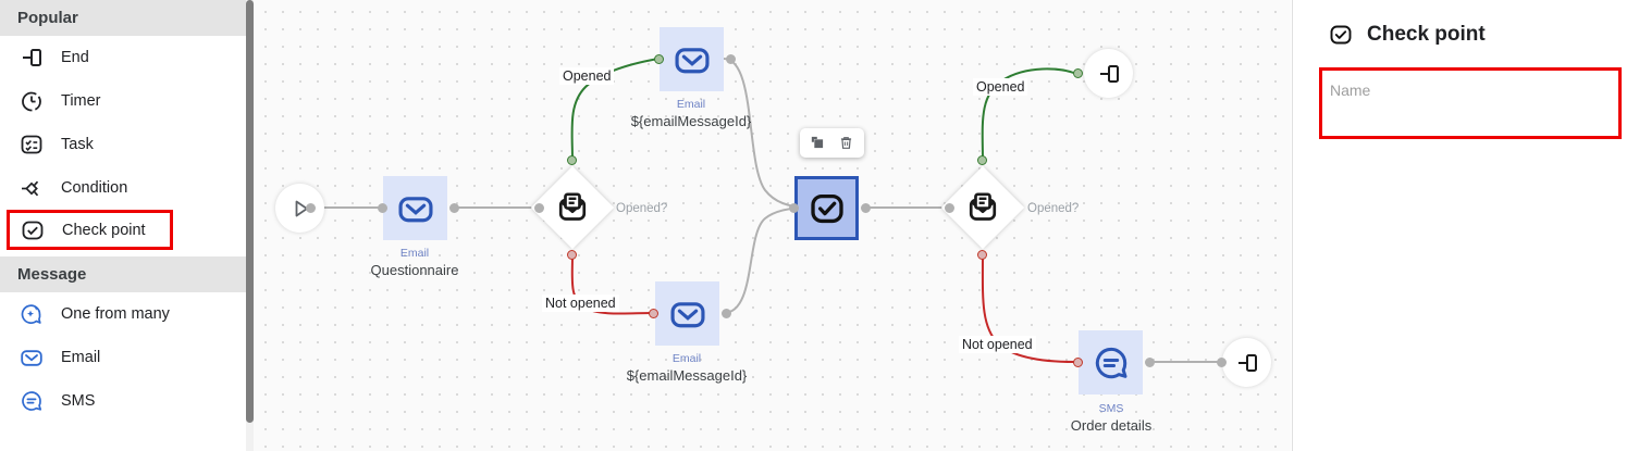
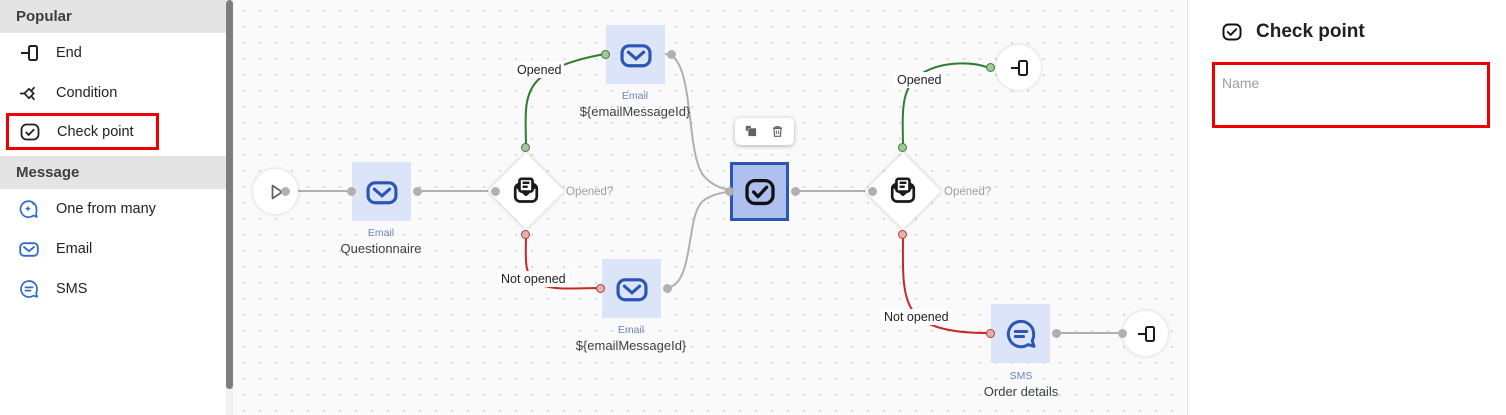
  Popular
  End
- Timer
- Task
  Condition
  Check point
  Message
  One from many
  Email
  SMS
  Email
  Questionnaire
  Opened?
  Email
  ${emailMessageId}
  Email
  ${emailMessageId}
  Opened?
  SMS
  Order details
  Opened
  Not opened
  Opened
  Not opened
  Check point
  Name
